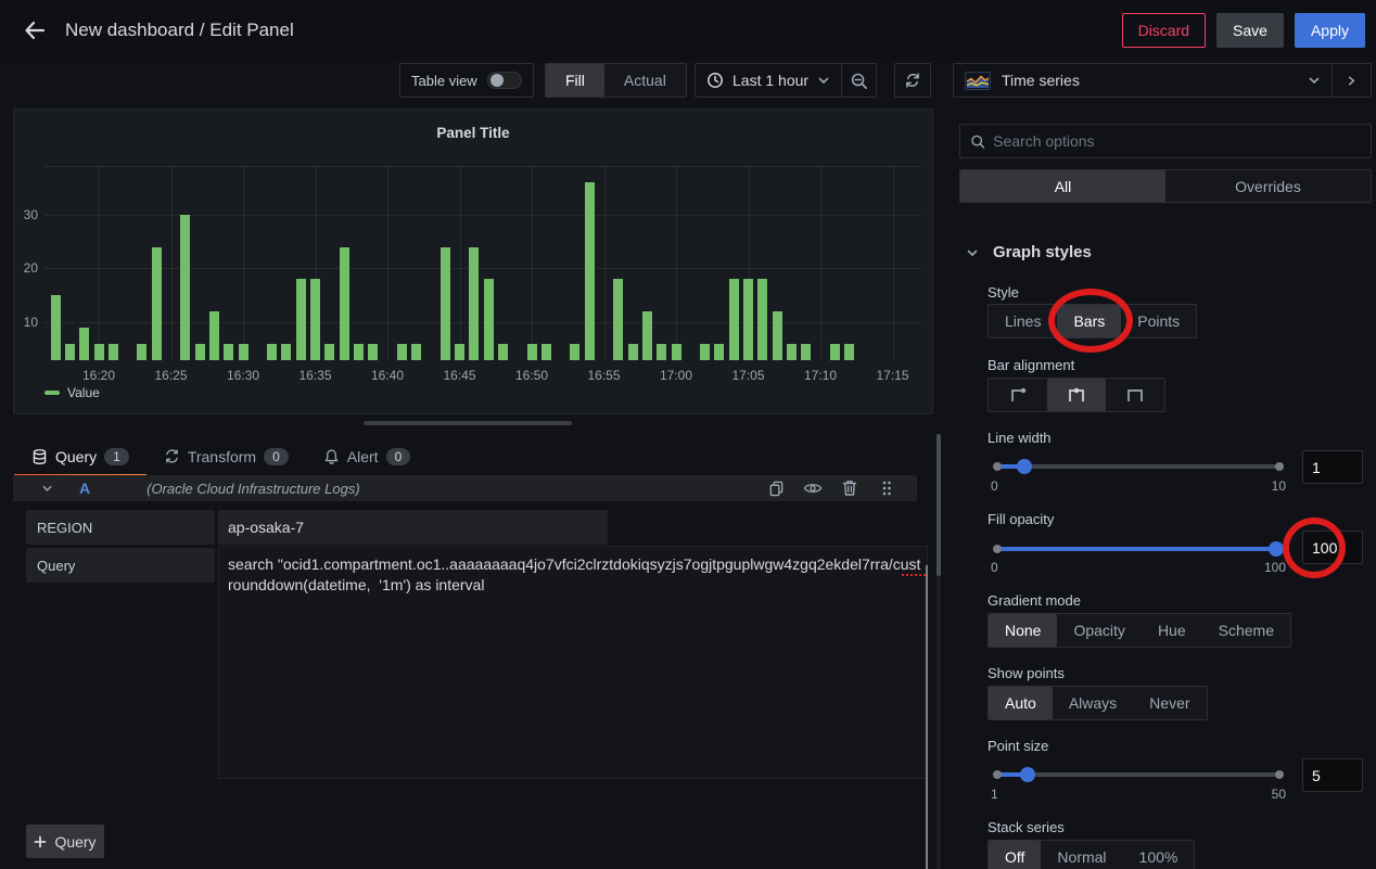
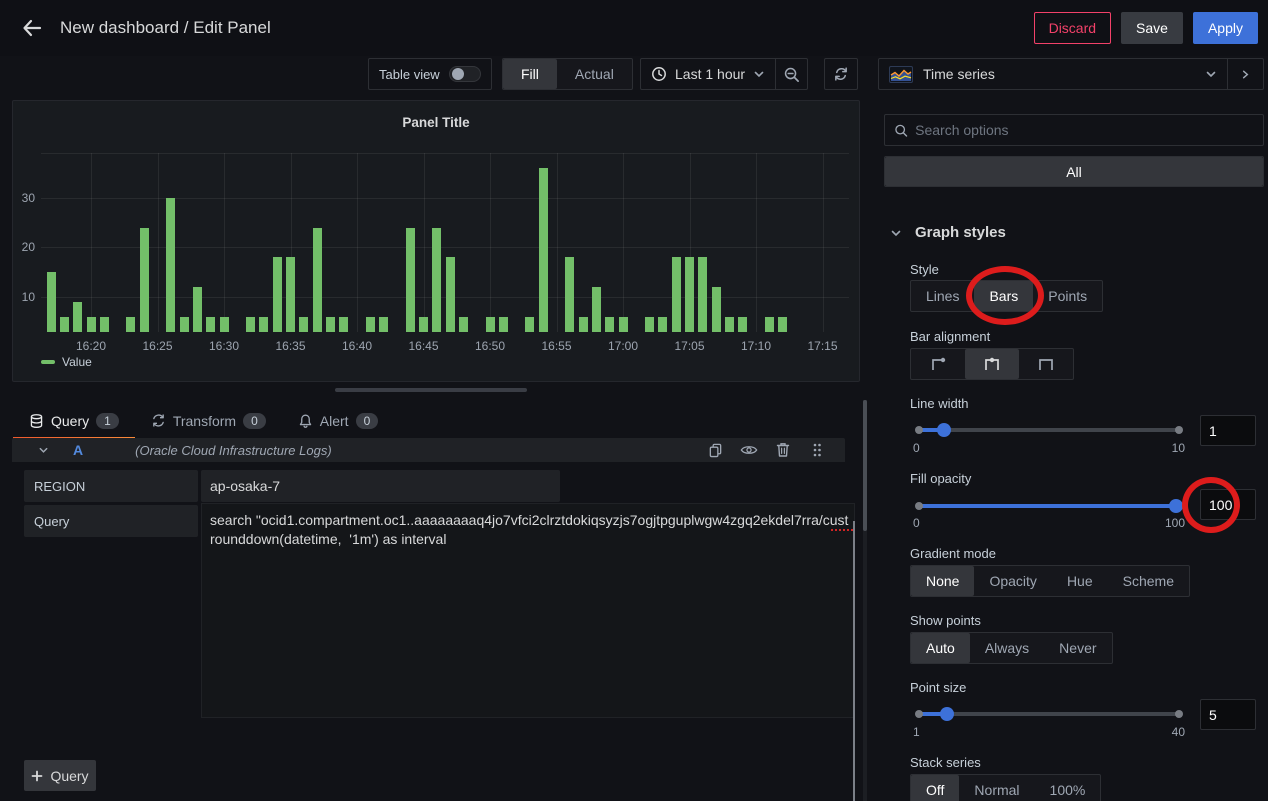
  New dashboard / Edit Panel
  Discard
  Save
  Apply
  Table view
  Fill
  Actual
  Last 1 hour
  Panel Title
  10
  20
  30
  16:20
  16:25
  16:30
  16:35
  16:40
  16:45
  16:50
  16:55
  17:00
  17:05
  17:10
  17:15
  Value
  Query
  1
  Transform
  0
  Alert
  0
  A
  (Oracle Cloud Infrastructure Logs)
  REGION
  ap-osaka-7
  Query
  search "ocid1.compartment.oc1..aaaaaaaaq4jo7vfci2clrztdokiqsyzjs7ogjtpguplwgw4zgq2ekdel7rra/cust rounddown(datetime, '1m') as interval
  Query
  Time series
  Search options
  All
- Overrides
  Graph styles
  Style
  Lines
  Bars
  Points
  Bar alignment
  Line width
  0
  10
  1
  Fill opacity
  0
  100
  100
  Gradient mode
  None
  Opacity
  Hue
  Scheme
  Show points
  Auto
  Always
  Never
  Point size
  1
- 50
+ 40
  5
  Stack series
  Off
  Normal
  100%
